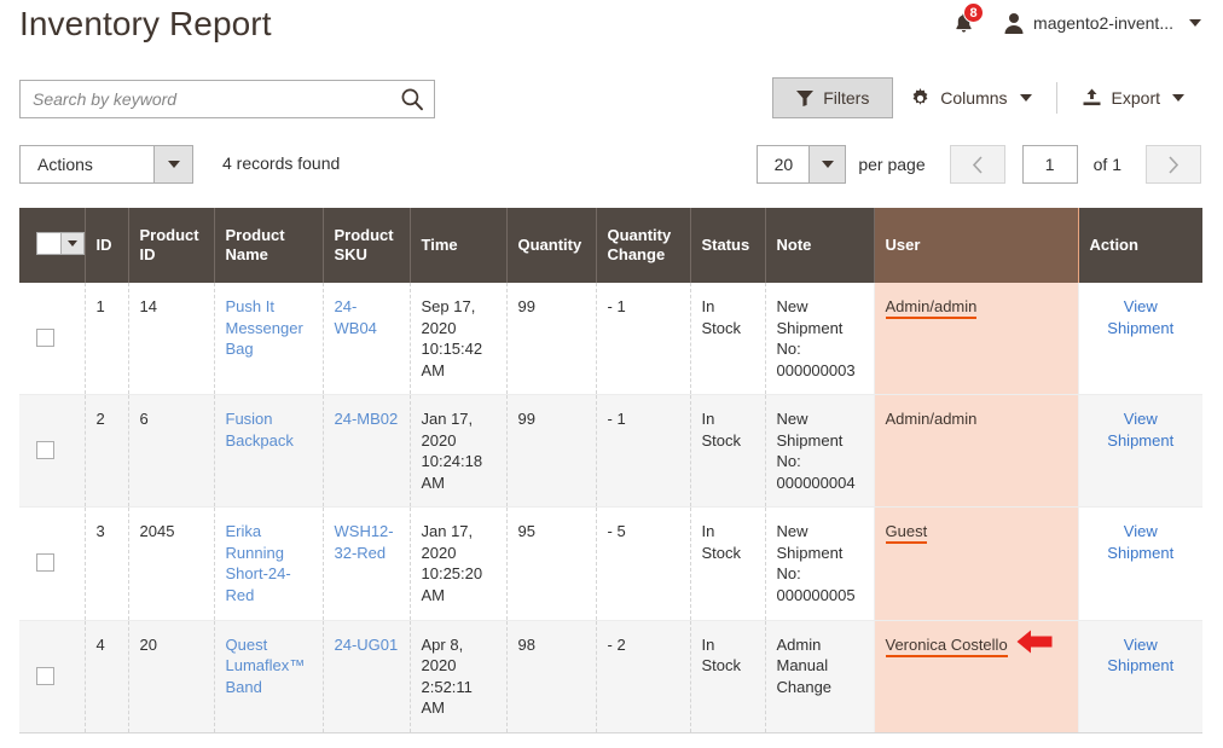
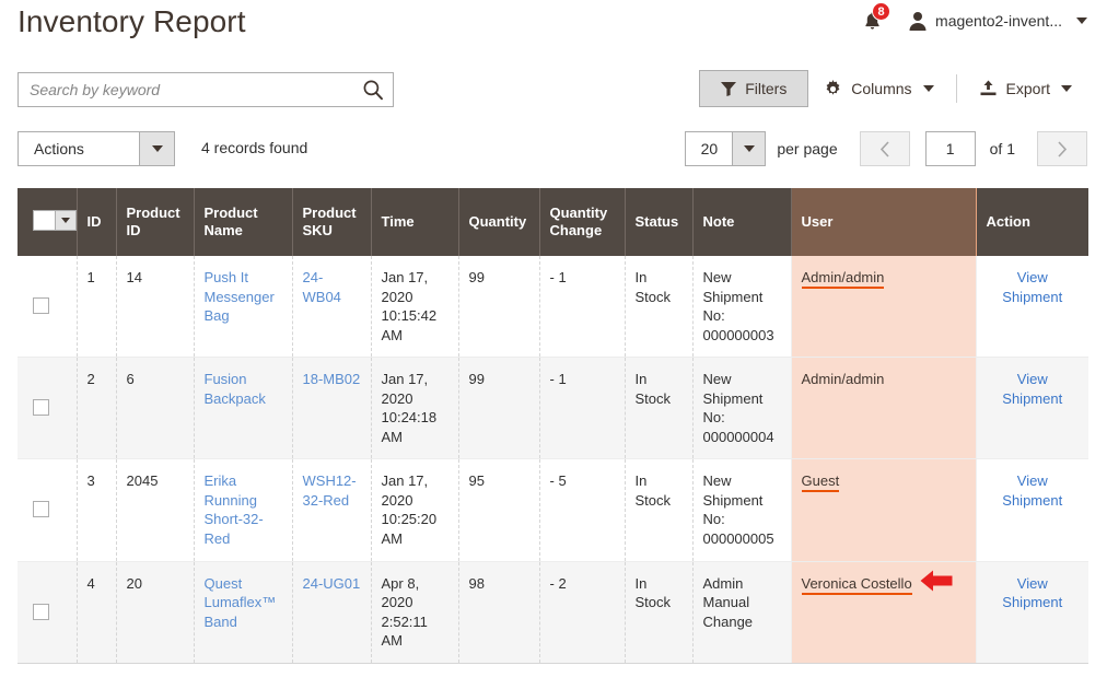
  Inventory Report
  8
  magento2-invent...
  Search by keyword
  Filters
  Columns
  Export
  Actions
  4 records found
  20
  per page
  1
  of 1
  	ID	Product ID	Product Name	Product SKU	Time	Quantity	Quantity Change	Status	Note	User	Action
- 	1	14	Push It Messenger Bag	24-WB04	Sep 17, 2020 10:15:42 AM	99	- 1	In Stock	New Shipment No: 000000003	Admin/admin	View Shipment
+ 	1	14	Push It Messenger Bag	24-WB04	Jan 17, 2020 10:15:42 AM	99	- 1	In Stock	New Shipment No: 000000003	Admin/admin	View Shipment
- 	2	6	Fusion Backpack	24-MB02	Jan 17, 2020 10:24:18 AM	99	- 1	In Stock	New Shipment No: 000000004	Admin/admin	View Shipment
+ 	2	6	Fusion Backpack	18-MB02	Jan 17, 2020 10:24:18 AM	99	- 1	In Stock	New Shipment No: 000000004	Admin/admin	View Shipment
- 	3	2045	Erika Running Short-24-Red	WSH12-32-Red	Jan 17, 2020 10:25:20 AM	95	- 5	In Stock	New Shipment No: 000000005	Guest	View Shipment
+ 	3	2045	Erika Running Short-32-Red	WSH12-32-Red	Jan 17, 2020 10:25:20 AM	95	- 5	In Stock	New Shipment No: 000000005	Guest	View Shipment
  	4	20	Quest Lumaflex™ Band	24-UG01	Apr 8, 2020 2:52:11 AM	98	- 2	In Stock	Admin Manual Change	Veronica Costello	View Shipment
